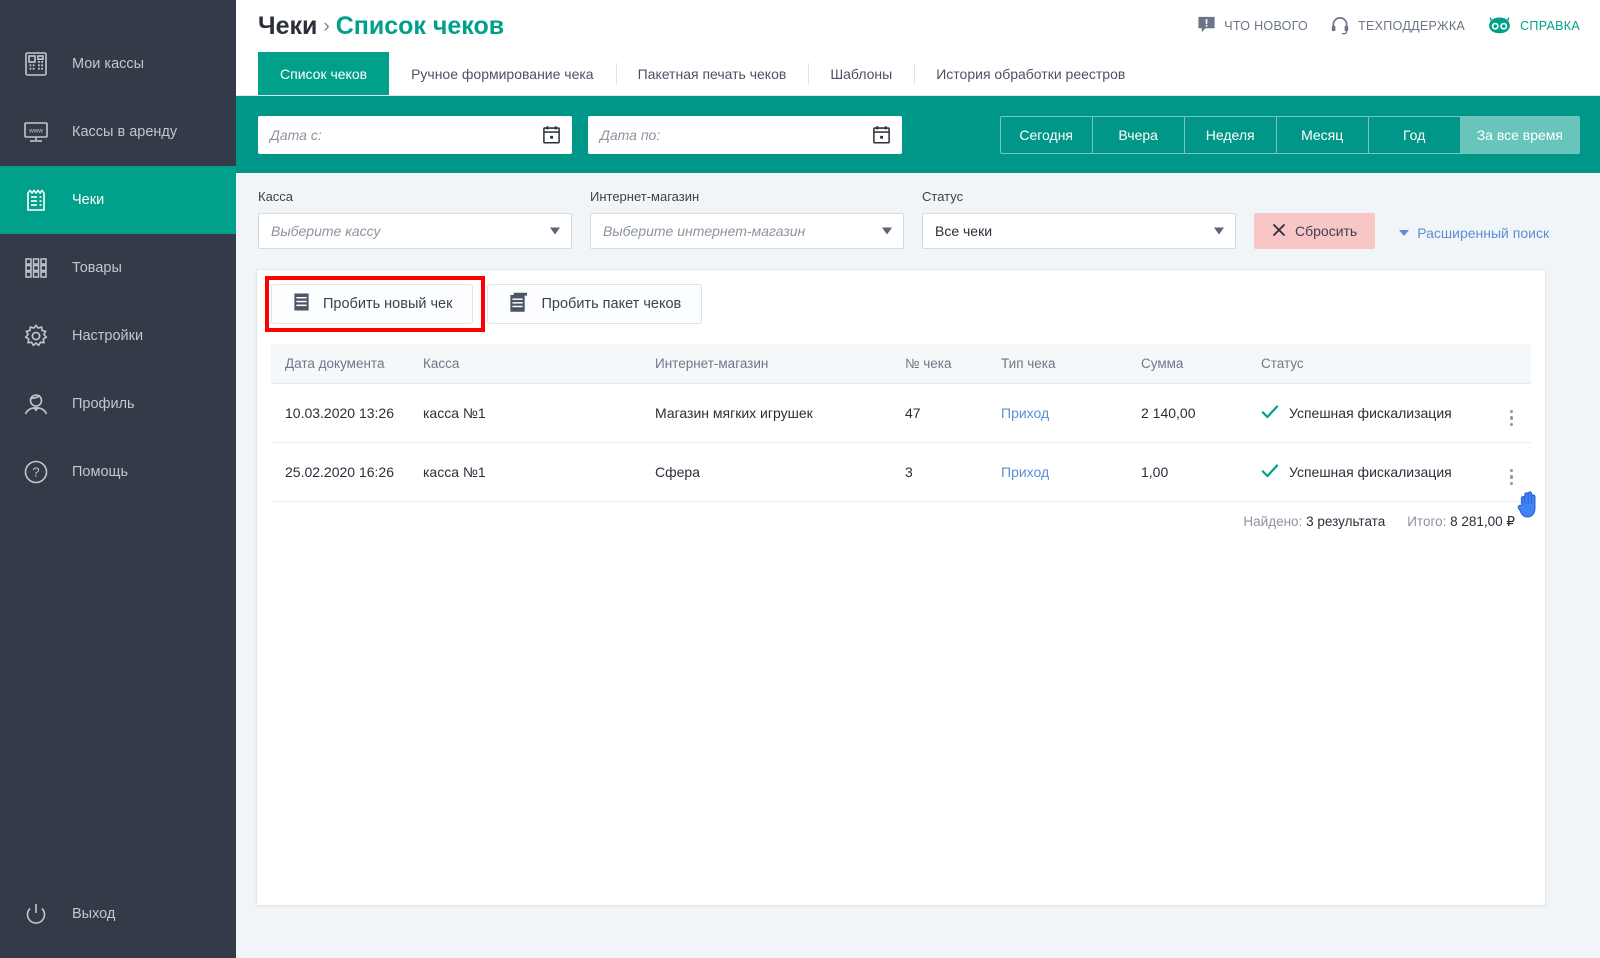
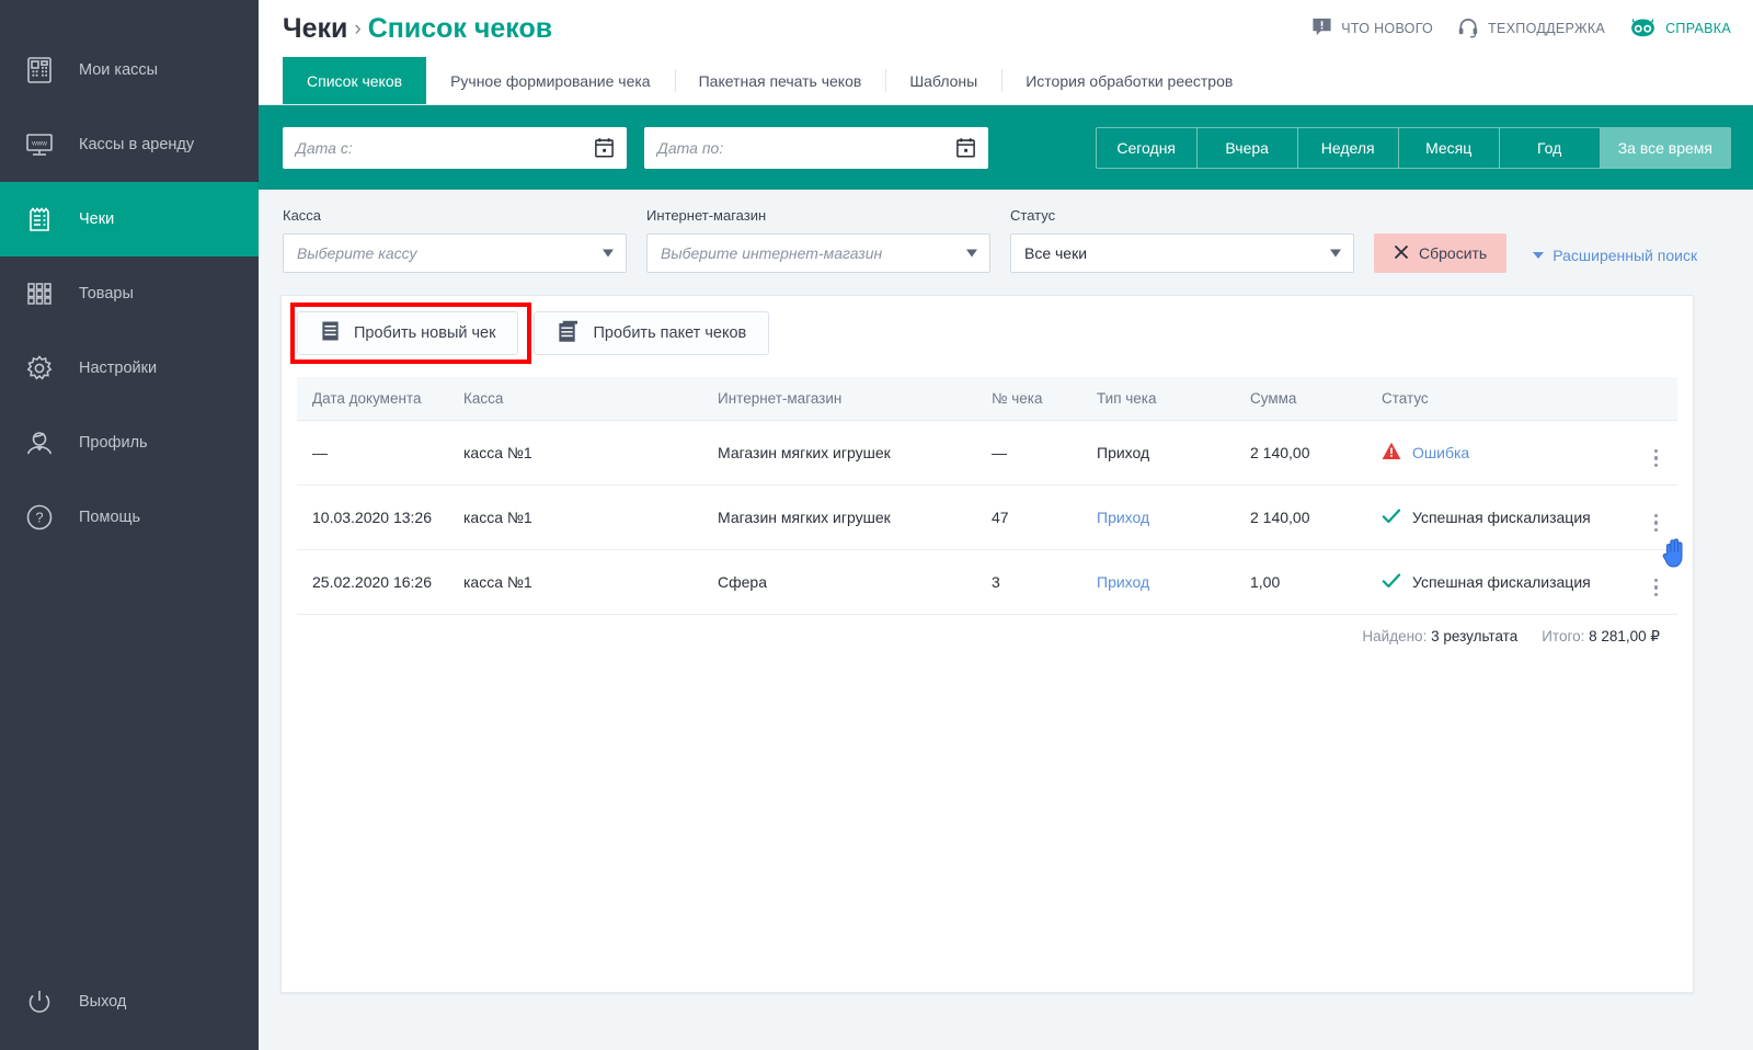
  Мои кассы
  Кассы в аренду
  Чеки
  Товары
  Настройки
  Профиль
  ?
  Помощь
  Выход
  Чеки › Список чеков
  ЧТО НОВОГО
  ТЕХПОДДЕРЖКА
  СПРАВКА
  Список чеков
  Ручное формирование чека
  Пакетная печать чеков
  Шаблоны
  История обработки реестров
  Дата с:
  Дата по:
  Сегодня
  Вчера
  Неделя
  Месяц
  Год
  За все время
  Касса
  Выберите кассу
  Интернет-магазин
  Выберите интернет-магазин
  Статус
  Все чеки
  Сбросить
  Расширенный поиск
  Пробить новый чек
  Пробить пакет чеков
  Дата документа	Касса	Интернет-магазин	№ чека	Тип чека	Сумма	Статус
+ —	касса №1	Магазин мягких игрушек	—	Приход	2 140,00	Ошибка
  10.03.2020 13:26	касса №1	Магазин мягких игрушек	47	Приход	2 140,00	Успешная фискализация
  25.02.2020 16:26	касса №1	Сфера	3	Приход	1,00	Успешная фискализация
  Найдено: 3 результата
  Итого: 8 281,00 ₽
